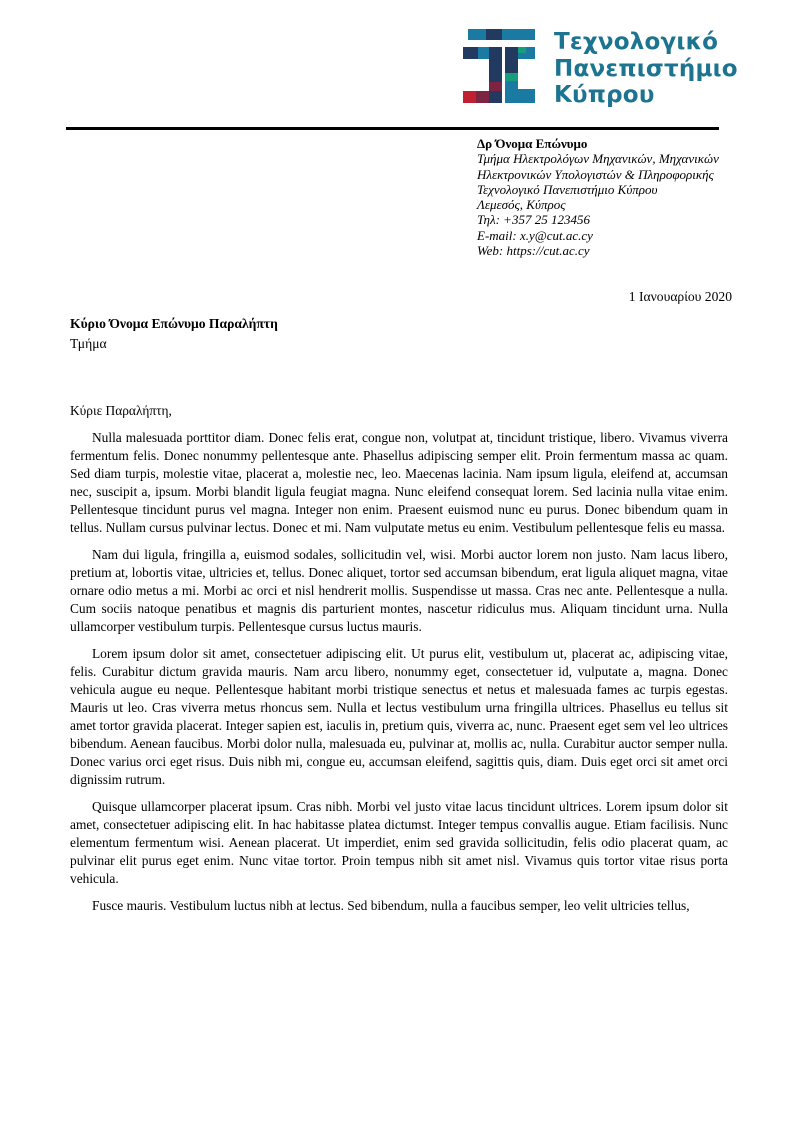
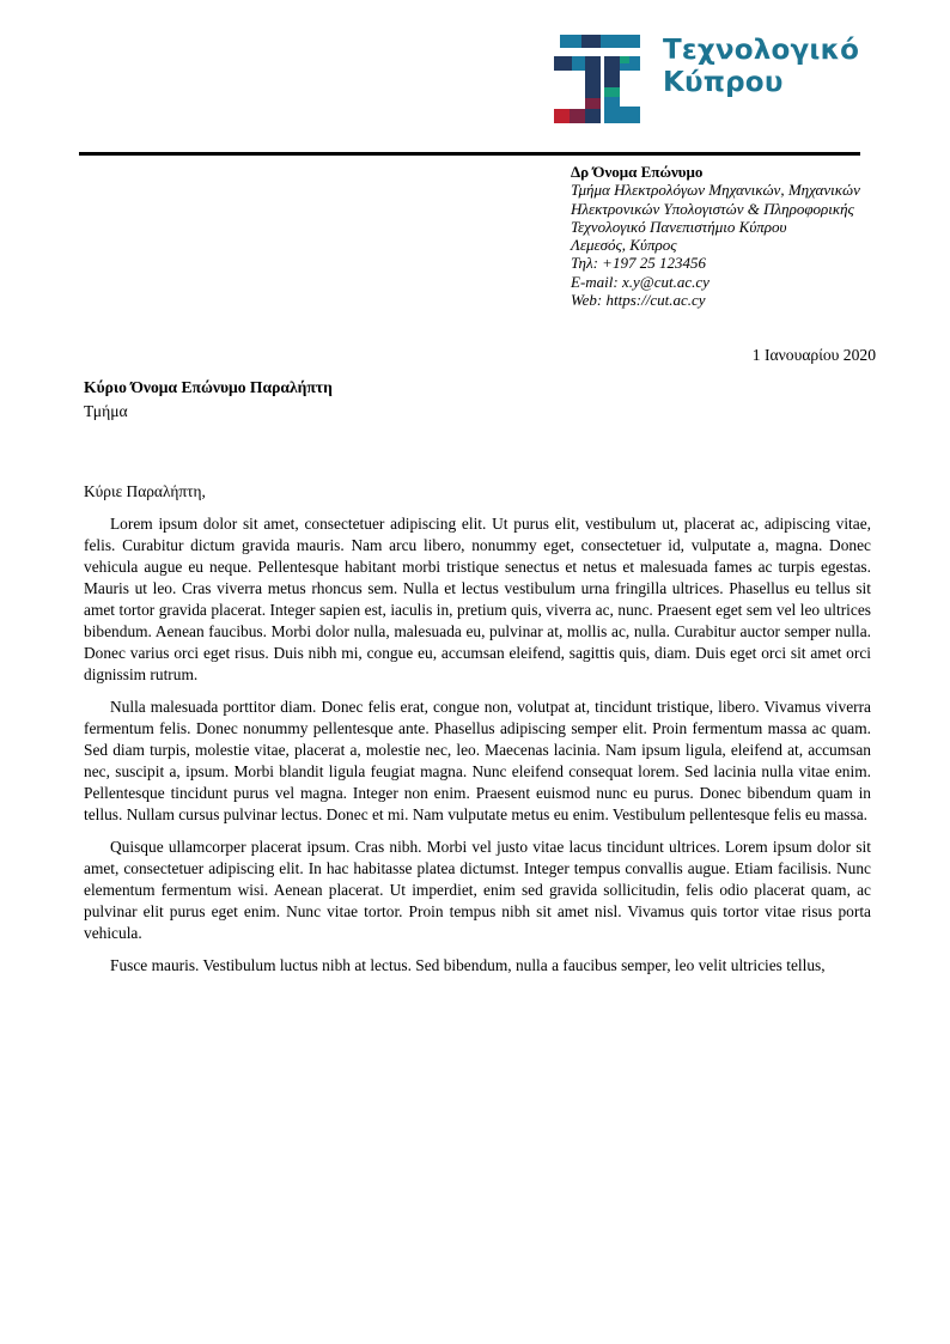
  Τεχνολογικό
- Πανεπιστήμιο
  Κύπρου
  Δρ Όνομα Επώνυμο
  Τμήμα Ηλεκτρολόγων Μηχανικών, Μηχανικών
  Ηλεκτρονικών Υπολογιστών & Πληροφορικής
  Τεχνολογικό Πανεπιστήμιο Κύπρου
  Λεμεσός, Κύπρος
- Τηλ: +357 25 123456
+ Τηλ: +197 25 123456
  E-mail: x.y@cut.ac.cy
  Web: https://cut.ac.cy
  1 Ιανουαρίου 2020
  Κύριο Όνομα Επώνυμο Παραλήπτη
  Τμήμα
  Κύριε Παραλήπτη,
- Nulla malesuada porttitor diam. Donec felis erat, congue non, volutpat at, tincidunt tristique, libero. Vivamus viverra fermentum felis. Donec nonummy pellentesque ante. Phasellus adipiscing semper elit. Proin fermentum massa ac quam. Sed diam turpis, molestie vitae, placerat a, molestie nec, leo. Maecenas lacinia. Nam ipsum ligula, eleifend at, accumsan nec, suscipit a, ipsum. Morbi blandit ligula feugiat magna. Nunc eleifend consequat lorem. Sed lacinia nulla vitae enim. Pellentesque tincidunt purus vel magna. Integer non enim. Praesent euismod nunc eu purus. Donec bibendum quam in tellus. Nullam cursus pulvinar lectus. Donec et mi. Nam vulputate metus eu enim. Vestibulum pellentesque felis eu massa.
+ Lorem ipsum dolor sit amet, consectetuer adipiscing elit. Ut purus elit, vestibulum ut, placerat ac, adipiscing vitae, felis. Curabitur dictum gravida mauris. Nam arcu libero, nonummy eget, consectetuer id, vulputate a, magna. Donec vehicula augue eu neque. Pellentesque habitant morbi tristique senectus et netus et malesuada fames ac turpis egestas. Mauris ut leo. Cras viverra metus rhoncus sem. Nulla et lectus vestibulum urna fringilla ultrices. Phasellus eu tellus sit amet tortor gravida placerat. Integer sapien est, iaculis in, pretium quis, viverra ac, nunc. Praesent eget sem vel leo ultrices bibendum. Aenean faucibus. Morbi dolor nulla, malesuada eu, pulvinar at, mollis ac, nulla. Curabitur auctor semper nulla. Donec varius orci eget risus. Duis nibh mi, congue eu, accumsan eleifend, sagittis quis, diam. Duis eget orci sit amet orci dignissim rutrum.
- Nam dui ligula, fringilla a, euismod sodales, sollicitudin vel, wisi. Morbi auctor lorem non justo. Nam lacus libero, pretium at, lobortis vitae, ultricies et, tellus. Donec aliquet, tortor sed accumsan bibendum, erat ligula aliquet magna, vitae ornare odio metus a mi. Morbi ac orci et nisl hendrerit mollis. Suspendisse ut massa. Cras nec ante. Pellentesque a nulla. Cum sociis natoque penatibus et magnis dis parturient montes, nascetur ridiculus mus. Aliquam tincidunt urna. Nulla ullamcorper vestibulum turpis. Pellentesque cursus luctus mauris.
- Lorem ipsum dolor sit amet, consectetuer adipiscing elit. Ut purus elit, vestibulum ut, placerat ac, adipiscing vitae, felis. Curabitur dictum gravida mauris. Nam arcu libero, nonummy eget, consectetuer id, vulputate a, magna. Donec vehicula augue eu neque. Pellentesque habitant morbi tristique senectus et netus et malesuada fames ac turpis egestas. Mauris ut leo. Cras viverra metus rhoncus sem. Nulla et lectus vestibulum urna fringilla ultrices. Phasellus eu tellus sit amet tortor gravida placerat. Integer sapien est, iaculis in, pretium quis, viverra ac, nunc. Praesent eget sem vel leo ultrices bibendum. Aenean faucibus. Morbi dolor nulla, malesuada eu, pulvinar at, mollis ac, nulla. Curabitur auctor semper nulla. Donec varius orci eget risus. Duis nibh mi, congue eu, accumsan eleifend, sagittis quis, diam. Duis eget orci sit amet orci dignissim rutrum.
+ Nulla malesuada porttitor diam. Donec felis erat, congue non, volutpat at, tincidunt tristique, libero. Vivamus viverra fermentum felis. Donec nonummy pellentesque ante. Phasellus adipiscing semper elit. Proin fermentum massa ac quam. Sed diam turpis, molestie vitae, placerat a, molestie nec, leo. Maecenas lacinia. Nam ipsum ligula, eleifend at, accumsan nec, suscipit a, ipsum. Morbi blandit ligula feugiat magna. Nunc eleifend consequat lorem. Sed lacinia nulla vitae enim. Pellentesque tincidunt purus vel magna. Integer non enim. Praesent euismod nunc eu purus. Donec bibendum quam in tellus. Nullam cursus pulvinar lectus. Donec et mi. Nam vulputate metus eu enim. Vestibulum pellentesque felis eu massa.
  Quisque ullamcorper placerat ipsum. Cras nibh. Morbi vel justo vitae lacus tincidunt ultrices. Lorem ipsum dolor sit amet, consectetuer adipiscing elit. In hac habitasse platea dictumst. Integer tempus convallis augue. Etiam facilisis. Nunc elementum fermentum wisi. Aenean placerat. Ut imperdiet, enim sed gravida sollicitudin, felis odio placerat quam, ac pulvinar elit purus eget enim. Nunc vitae tortor. Proin tempus nibh sit amet nisl. Vivamus quis tortor vitae risus porta vehicula.
  Fusce mauris. Vestibulum luctus nibh at lectus. Sed bibendum, nulla a faucibus semper, leo velit ultricies tellus,
